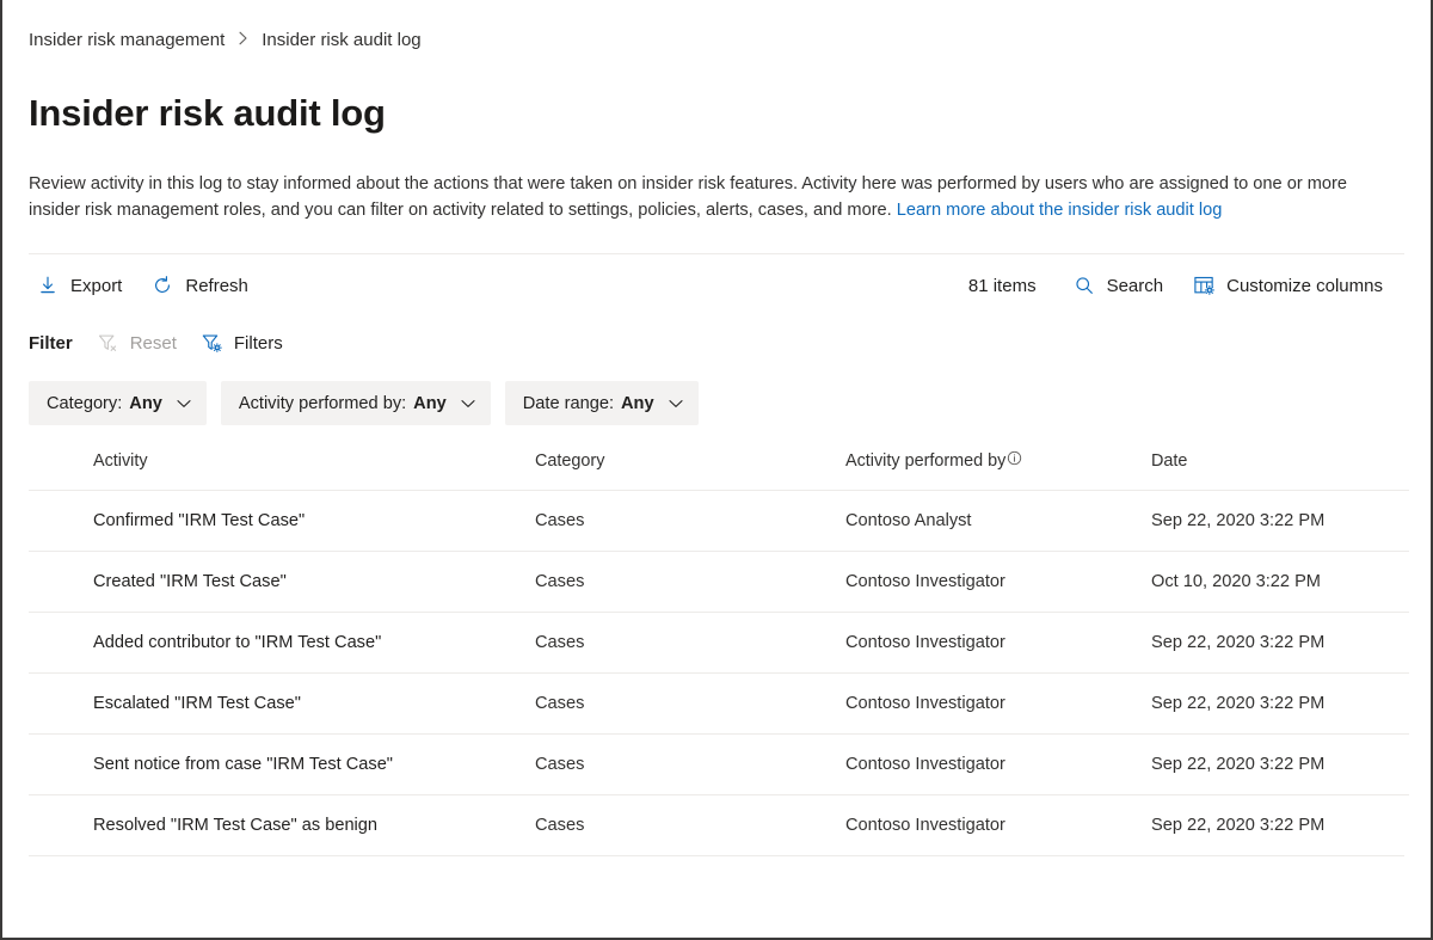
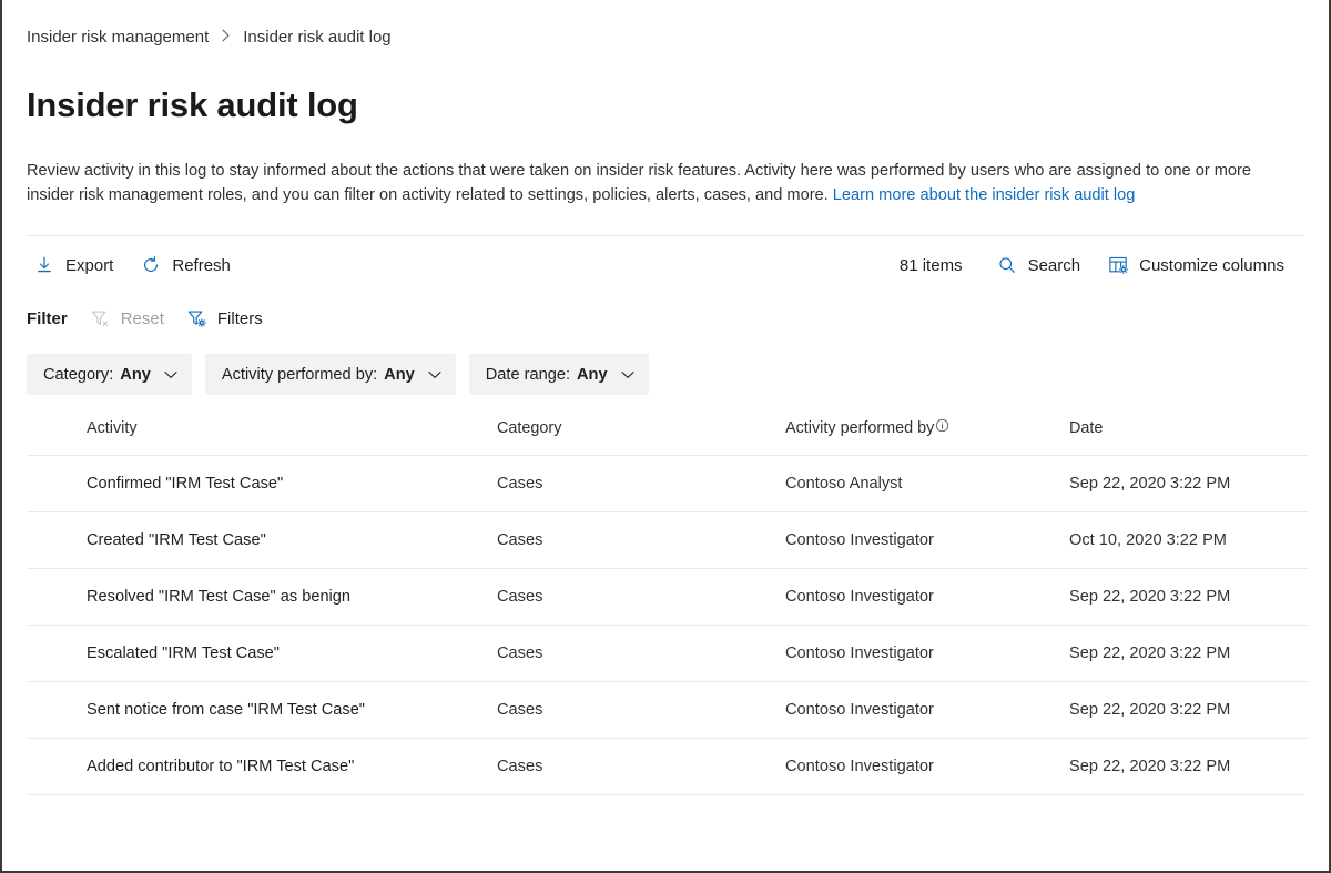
  Insider risk management
  Insider risk audit log
  Insider risk audit log
  Review activity in this log to stay informed about the actions that were taken on insider risk features. Activity here was performed by users who are assigned to one or more insider risk management roles, and you can filter on activity related to settings, policies, alerts, cases, and more. Learn more about the insider risk audit log
  Export
  Refresh
  81 items
  Search
  Customize columns
  Filter
  Reset
  Filters
  Category:
  Any
  Activity performed by:
  Any
  Date range:
  Any
  Activity	Category	Activity performed by	Date
  Confirmed "IRM Test Case"	Cases	Contoso Analyst	Sep 22, 2020 3:22 PM
  Created "IRM Test Case"	Cases	Contoso Investigator	Oct 10, 2020 3:22 PM
- Added contributor to "IRM Test Case"	Cases	Contoso Investigator	Sep 22, 2020 3:22 PM
+ Resolved "IRM Test Case" as benign	Cases	Contoso Investigator	Sep 22, 2020 3:22 PM
  Escalated "IRM Test Case"	Cases	Contoso Investigator	Sep 22, 2020 3:22 PM
  Sent notice from case "IRM Test Case"	Cases	Contoso Investigator	Sep 22, 2020 3:22 PM
- Resolved "IRM Test Case" as benign	Cases	Contoso Investigator	Sep 22, 2020 3:22 PM
+ Added contributor to "IRM Test Case"	Cases	Contoso Investigator	Sep 22, 2020 3:22 PM
